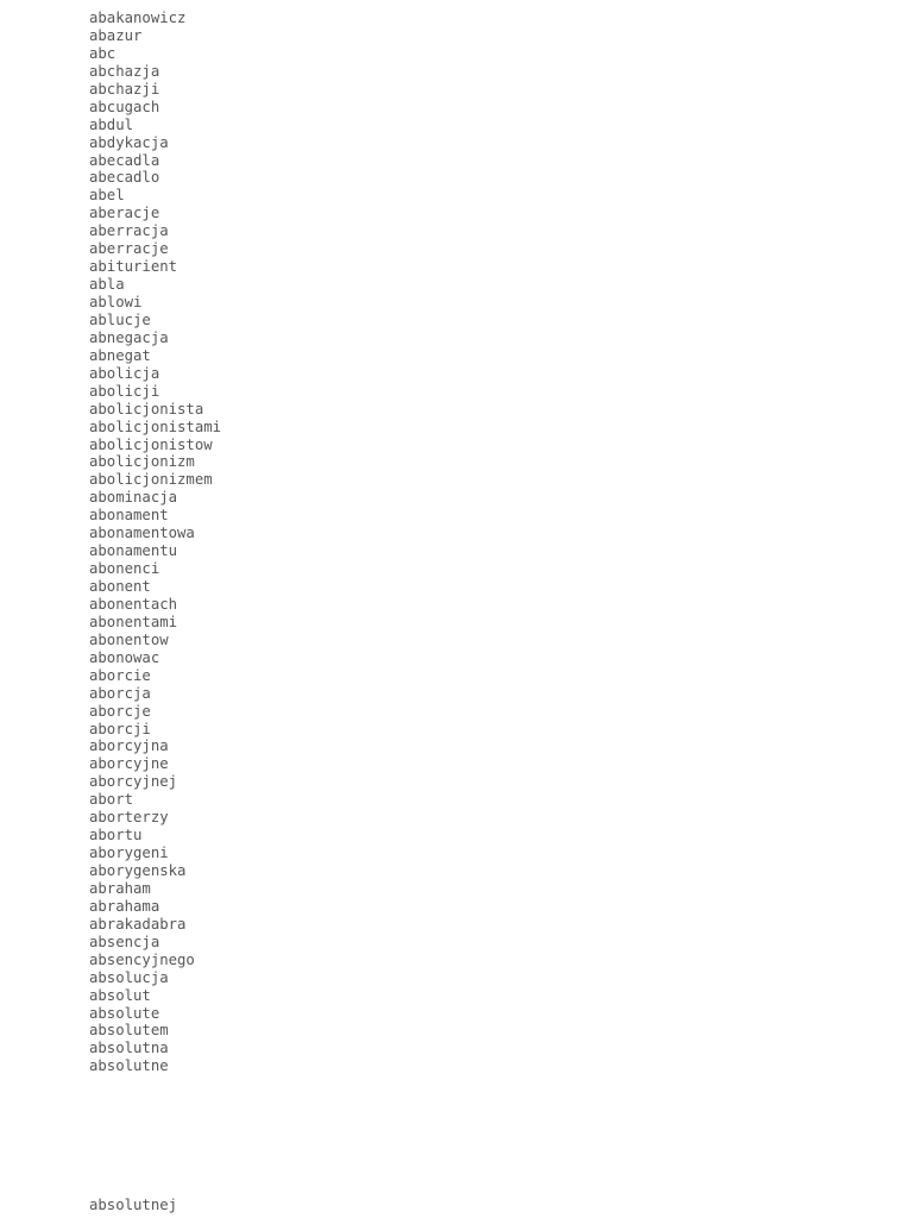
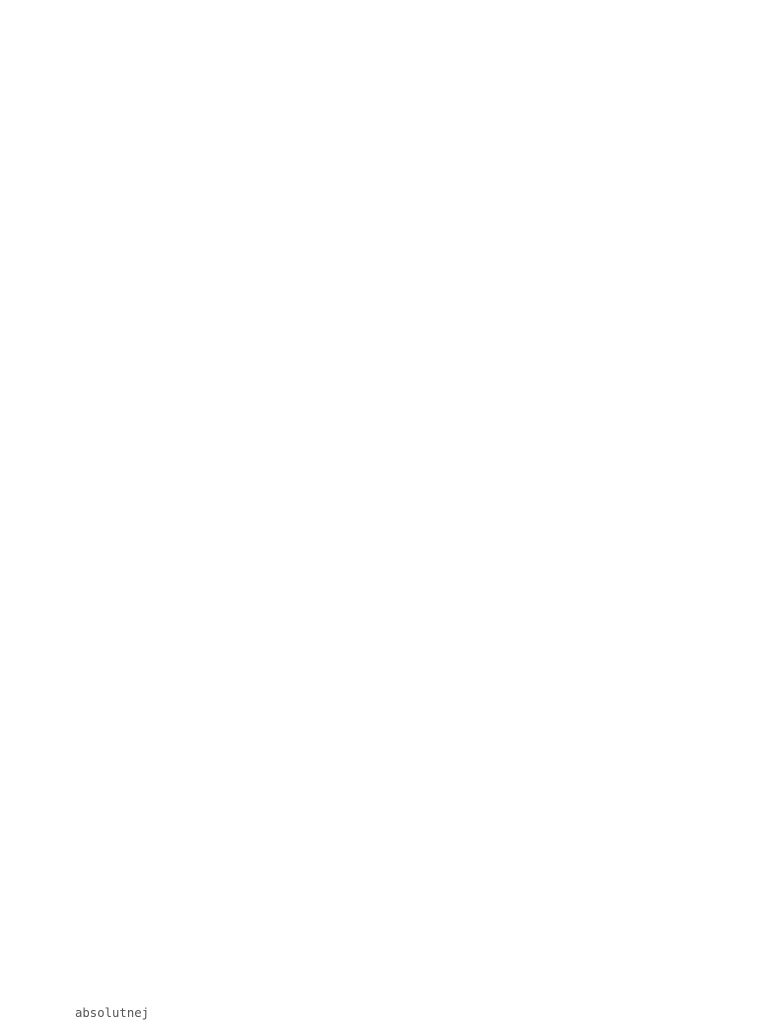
- abakanowicz
- abazur
- abc
- abchazja
- abchazji
- abcugach
- abdul
- abdykacja
- abecadla
- abecadlo
- abel
- aberacje
- aberracja
- aberracje
- abiturient
- abla
- ablowi
- ablucje
- abnegacja
- abnegat
- abolicja
- abolicji
- abolicjonista
- abolicjonistami
- abolicjonistow
- abolicjonizm
- abolicjonizmem
- abominacja
- abonament
- abonamentowa
- abonamentu
- abonenci
- abonent
- abonentach
- abonentami
- abonentow
- abonowac
- aborcie
- aborcja
- aborcje
- aborcji
- aborcyjna
- aborcyjne
- aborcyjnej
- abort
- aborterzy
- abortu
- aborygeni
- aborygenska
- abraham
- abrahama
- abrakadabra
- absencja
- absencyjnego
- absolucja
- absolut
- absolute
- absolutem
- absolutna
- absolutne
  absolutnej
